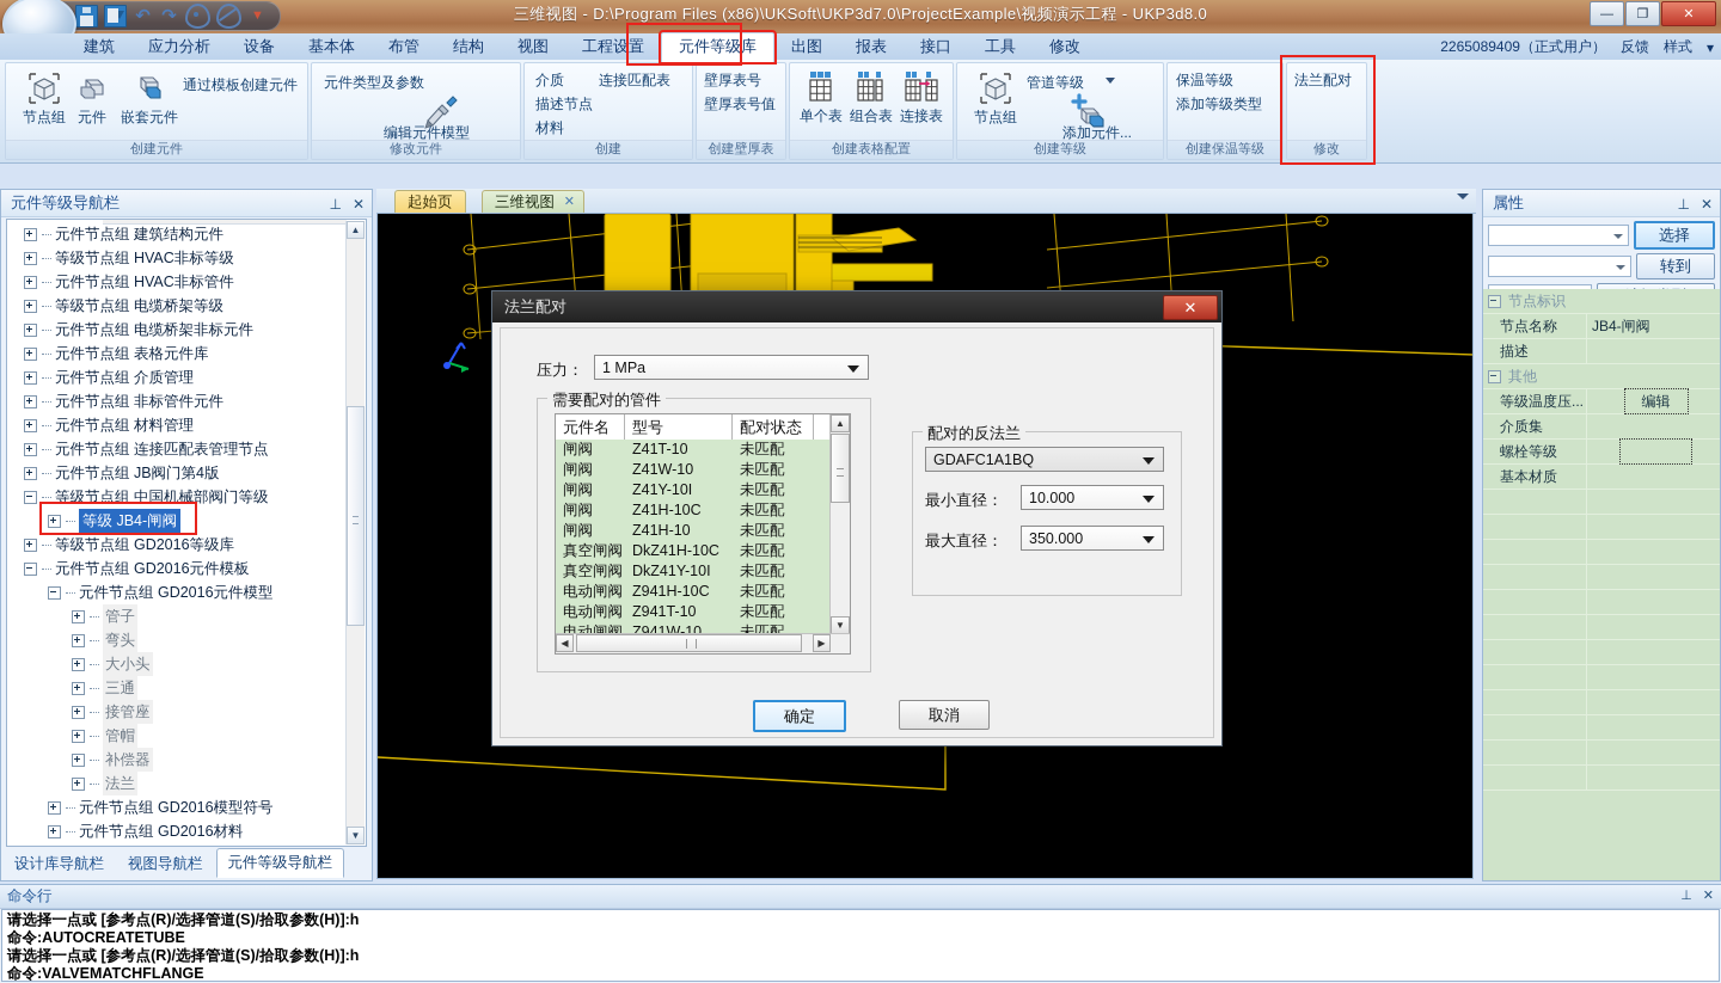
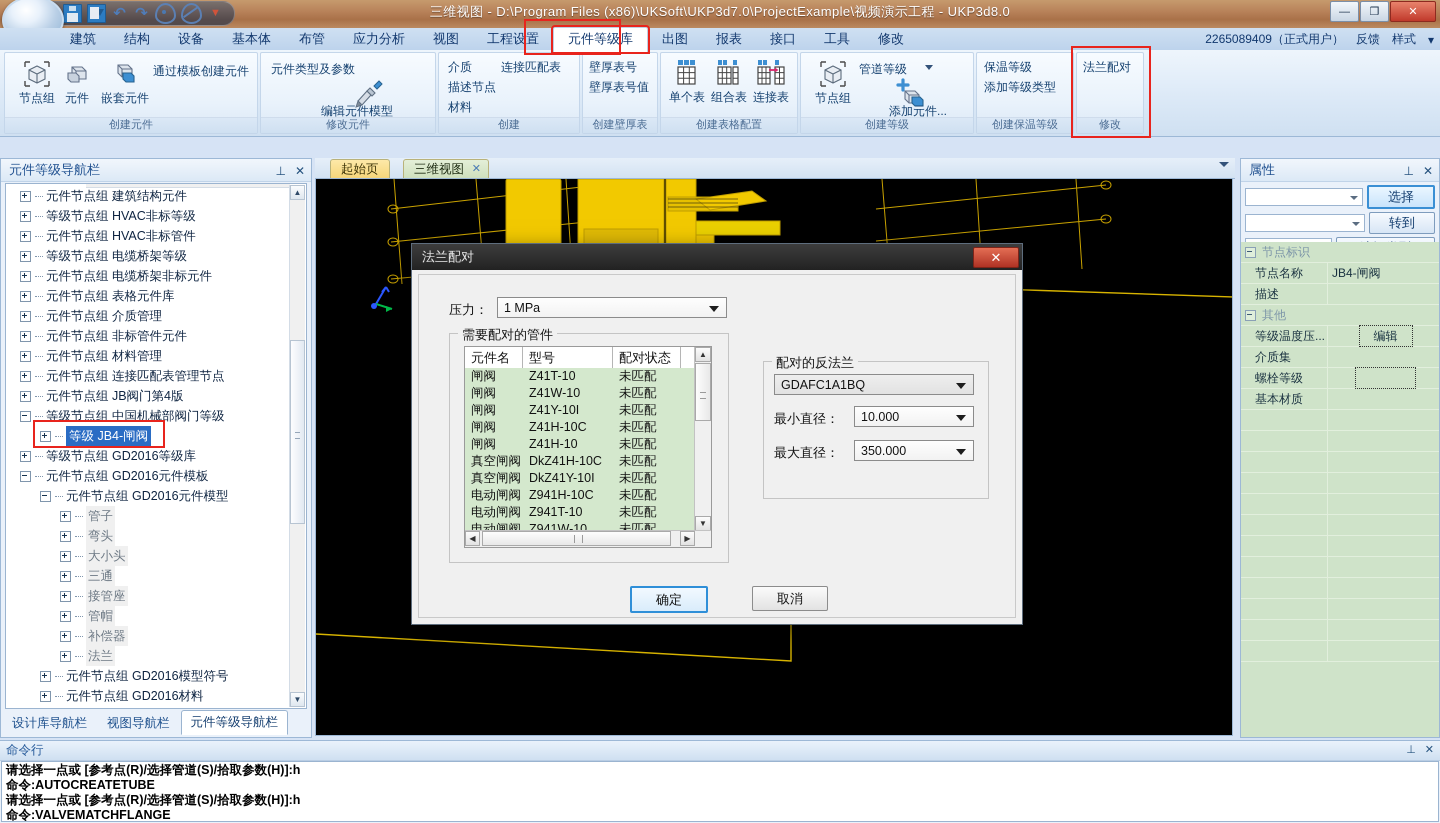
  三维视图 - D:\Program Files (x86)\UKSoft\UKP3d7.0\ProjectExample\视频演示工程 - UKP3d8.0
  ↶
  ↷
  ▼
  —
  ❐
  ✕
  建筑
- 应力分析
+ 结构
  设备
  基本体
  布管
- 结构
+ 应力分析
  视图
  工程设置
  元件等级库
  出图
  报表
  接口
  工具
  修改
  2265089409（正式用户）
  反馈
  样式
  ▾
  节点组
  元件
  嵌套元件
  通过模板创建元件
  创建元件
  元件类型及参数
  编辑元件模型
  修改元件
  介质
  连接匹配表
  描述节点
  材料
  创建
  壁厚表号
  壁厚表号值
  创建壁厚表
  单个表
  组合表
  连接表
  创建表格配置
  节点组
  管道等级
  添加元件...
  创建等级
  保温等级
  添加等级类型
  创建保温等级
  法兰配对
  修改
  元件等级导航栏
  ⊥
  ✕
  元件节点组 建筑结构元件
  等级节点组 HVAC非标等级
  元件节点组 HVAC非标管件
  等级节点组 电缆桥架等级
  元件节点组 电缆桥架非标元件
  元件节点组 表格元件库
  元件节点组 介质管理
  元件节点组 非标管件元件
  元件节点组 材料管理
  元件节点组 连接匹配表管理节点
  元件节点组 JB阀门第4版
  等级节点组 中国机械部阀门等级
  等级 JB4-闸阀
  等级节点组 GD2016等级库
  元件节点组 GD2016元件模板
  元件节点组 GD2016元件模型
  管子
  弯头
  大小头
  三通
  接管座
  管帽
  补偿器
  法兰
  元件节点组 GD2016模型符号
  元件节点组 GD2016材料
  ▲
  ▼
  设计库导航栏
  视图导航栏
  元件等级导航栏
  起始页
  三维视图
  ✕
  属性
  ⊥
  ✕
  选择
  转到
  节点标识
  节点名称
  JB4-闸阀
  描述
  其他
  等级温度压...
  编辑
  介质集
  螺栓等级
  基本材质
  法兰配对
  ✕
  压力：
  1 MPa
  需要配对的管件
  元件名
  型号
  配对状态
  闸阀
  Z41T-10
  未匹配
  闸阀
  Z41W-10
  未匹配
  闸阀
  Z41Y-10I
  未匹配
  闸阀
  Z41H-10C
  未匹配
  闸阀
  Z41H-10
  未匹配
  真空闸阀
  DkZ41H-10C
  未匹配
  真空闸阀
  DkZ41Y-10I
  未匹配
  电动闸阀
  Z941H-10C
  未匹配
  电动闸阀
  Z941T-10
  未匹配
  电动闸阀
  Z941W-10
  未匹配
  ▲
  ▼
  ◀
  ▶
  配对的反法兰
  GDAFC1A1BQ
  最小直径：
  10.000
  最大直径：
  350.000
  确定
  取消
  命令行
  ⊥
  ✕
  请选择一点或 [参考点(R)/选择管道(S)/拾取参数(H)]:h
  命令:AUTOCREATETUBE
  请选择一点或 [参考点(R)/选择管道(S)/拾取参数(H)]:h
  命令:VALVEMATCHFLANGE
